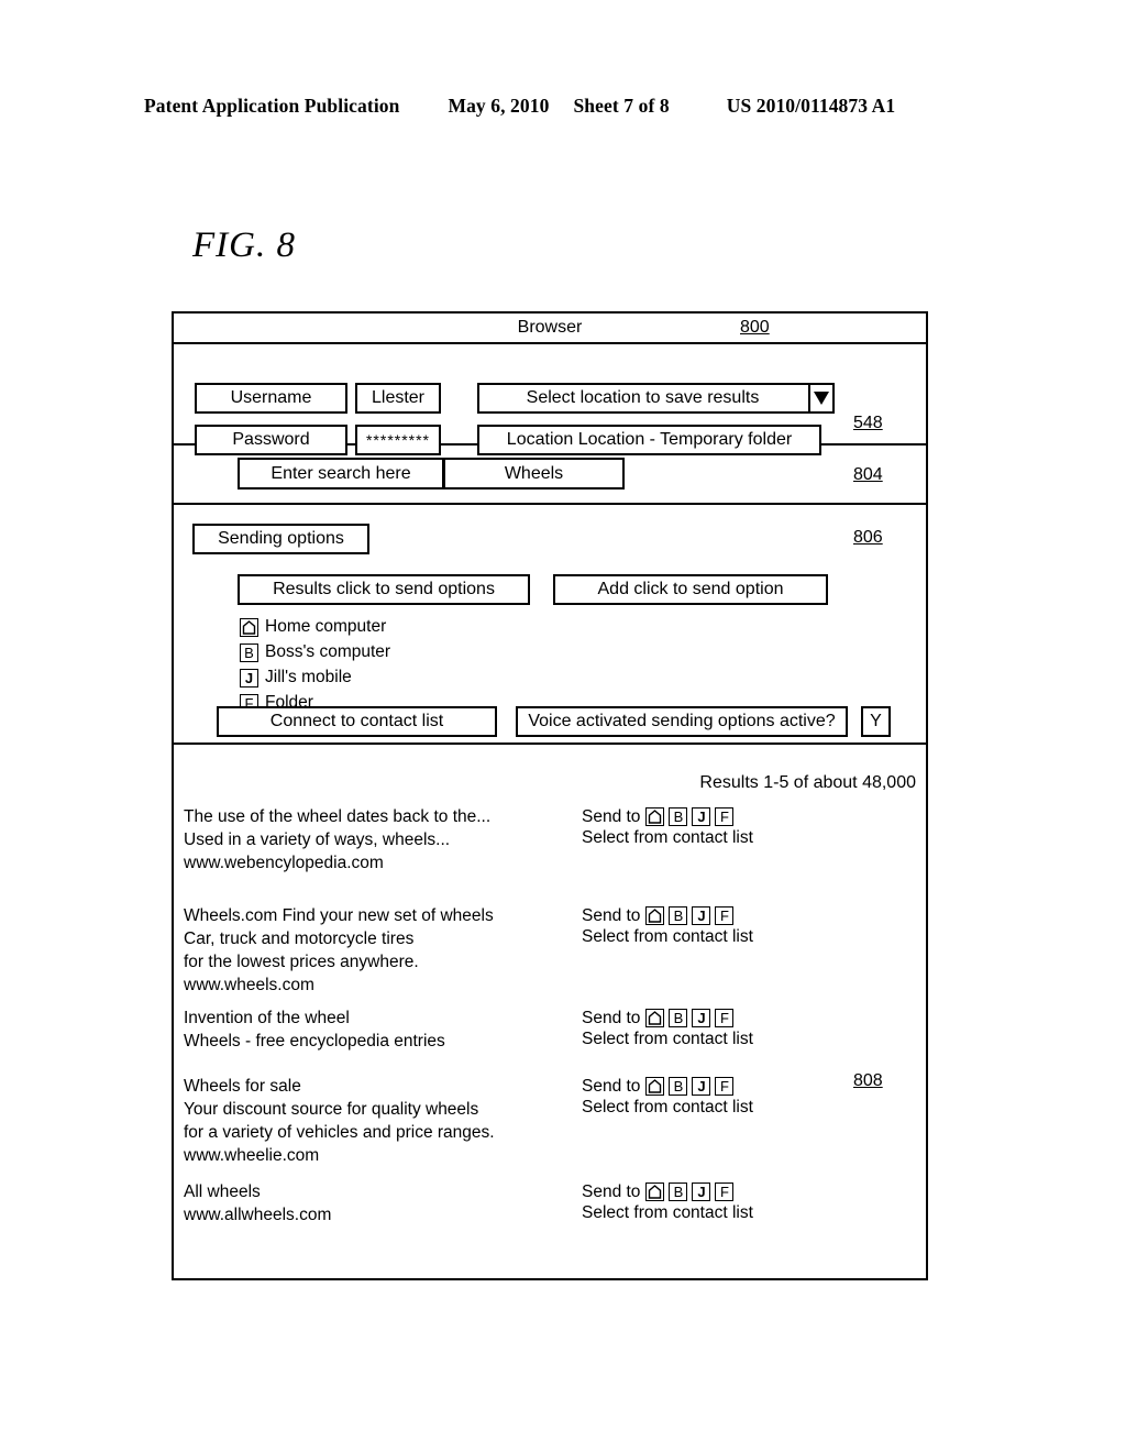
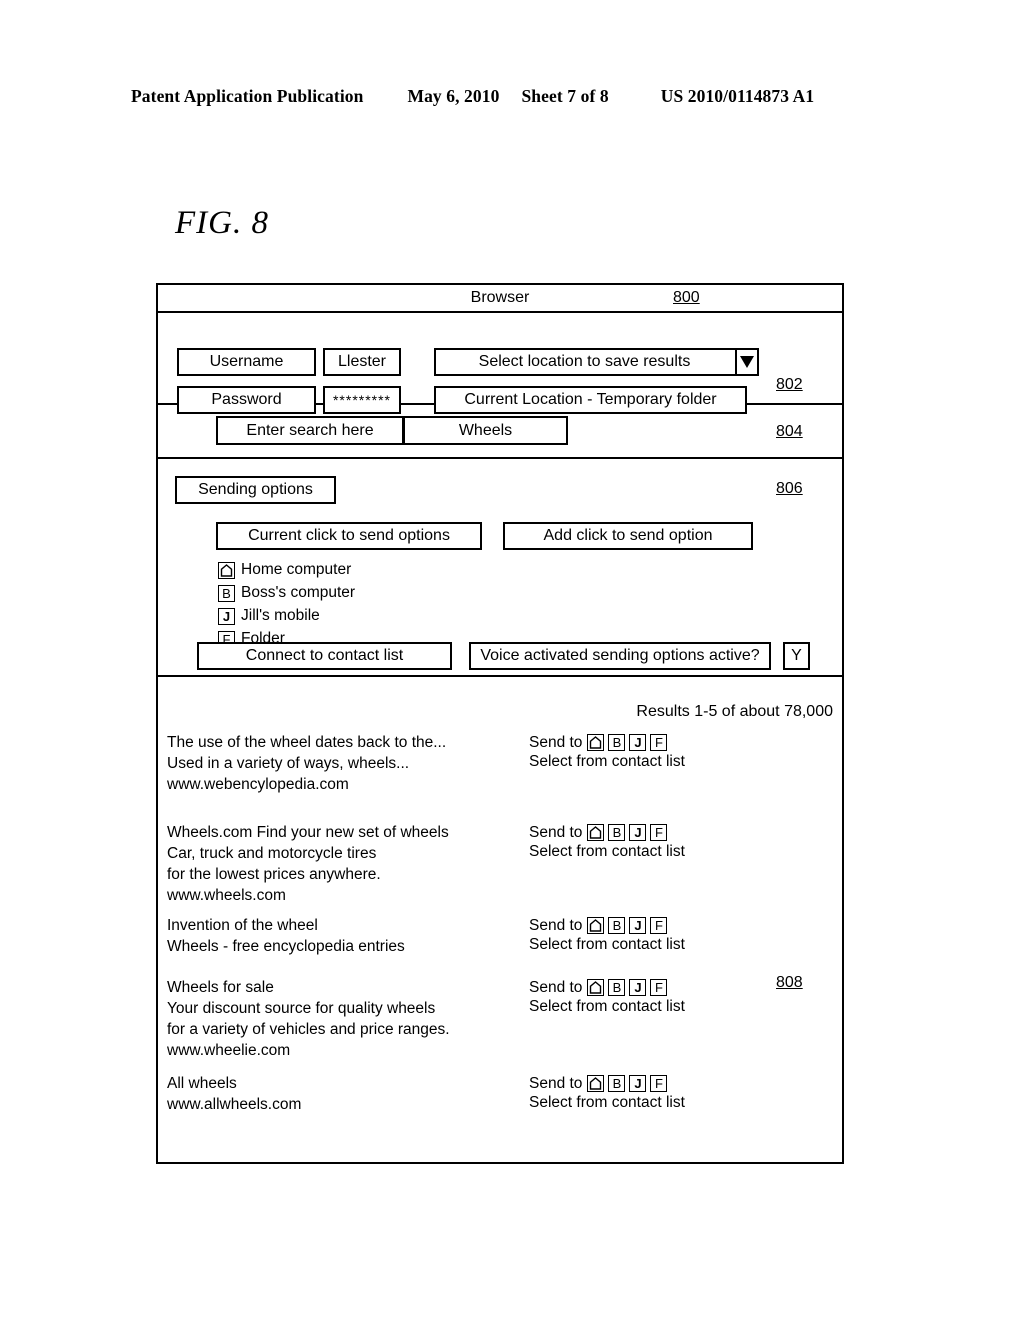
  Patent Application Publication
  May 6, 2010
  Sheet 7 of 8
  US 2010/0114873 A1
  FIG. 8
  Browser
  800
  Username
  Llester
  Password
  *********
  Select location to save results
- Location Location - Temporary folder
+ Current Location - Temporary folder
- 548
+ 802
  Enter search here
  Wheels
  804
  Sending options
  806
- Results click to send options
+ Current click to send options
  Add click to send option
  Home computer
  B
  Boss's computer
  J
  Jill's mobile
  F
  Folder
  Connect to contact list
  Voice activated sending options active?
  Y
- Results 1-5 of about 48,000
+ Results 1-5 of about 78,000
  808
  The use of the wheel dates back to the...
  Used in a variety of ways, wheels...
  www.webencylopedia.com
  Send to
  B
  J
  F
  Select from contact list
  Wheels.com Find your new set of wheels
  Car, truck and motorcycle tires
  for the lowest prices anywhere.
  www.wheels.com
  Send to
  B
  J
  F
  Select from contact list
  Invention of the wheel
  Wheels - free encyclopedia entries
  Send to
  B
  J
  F
  Select from contact list
  Wheels for sale
  Your discount source for quality wheels
  for a variety of vehicles and price ranges.
  www.wheelie.com
  Send to
  B
  J
  F
  Select from contact list
  All wheels
  www.allwheels.com
  Send to
  B
  J
  F
  Select from contact list
